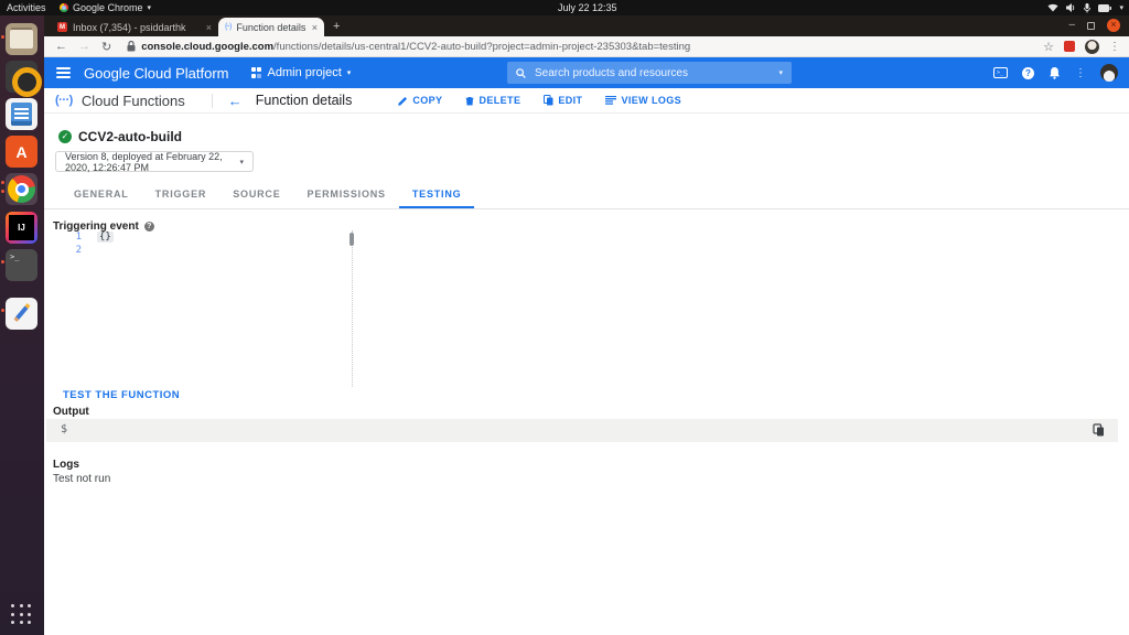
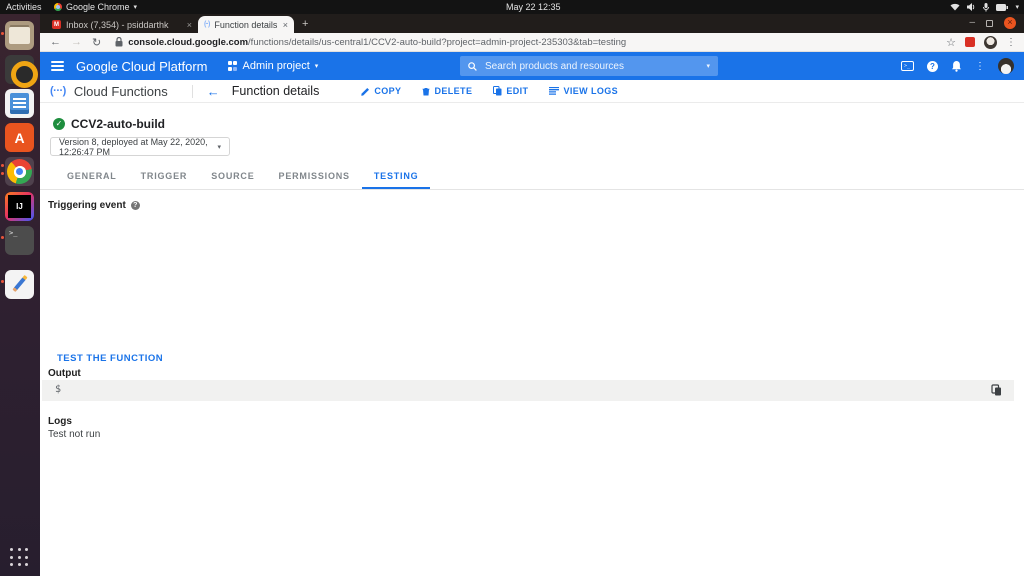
  Activities
  Google Chrome
- July 22 12:35
+ May 22 12:35
  A
  IJ
  >_
  Inbox (7,354) - psiddarthk
  ×
  ×
  +
  –
  ×
  ←
  →
  ↻
  console.cloud.google.com
  /functions/details/us-central1/CCV2-auto-build?project=admin-project-235303&tab=testing
  ☆
  ⋮
  Google Cloud Platform
  Admin project
  Search products and resources
  ?
  ⋮
  (···)
  Cloud Functions
  ←
  Function details
  COPY
  DELETE
  EDIT
  VIEW LOGS
  ✓
  CCV2-auto-build
- Version 8, deployed at February 22, 2020, 12:26:47 PM
+ Version 8, deployed at May 22, 2020, 12:26:47 PM
  GENERAL
  TRIGGER
  SOURCE
  PERMISSIONS
  TESTING
  Triggering event
- 1
- {}
- 2
  TEST THE FUNCTION
  Output
  $
  Logs
  Test not run
